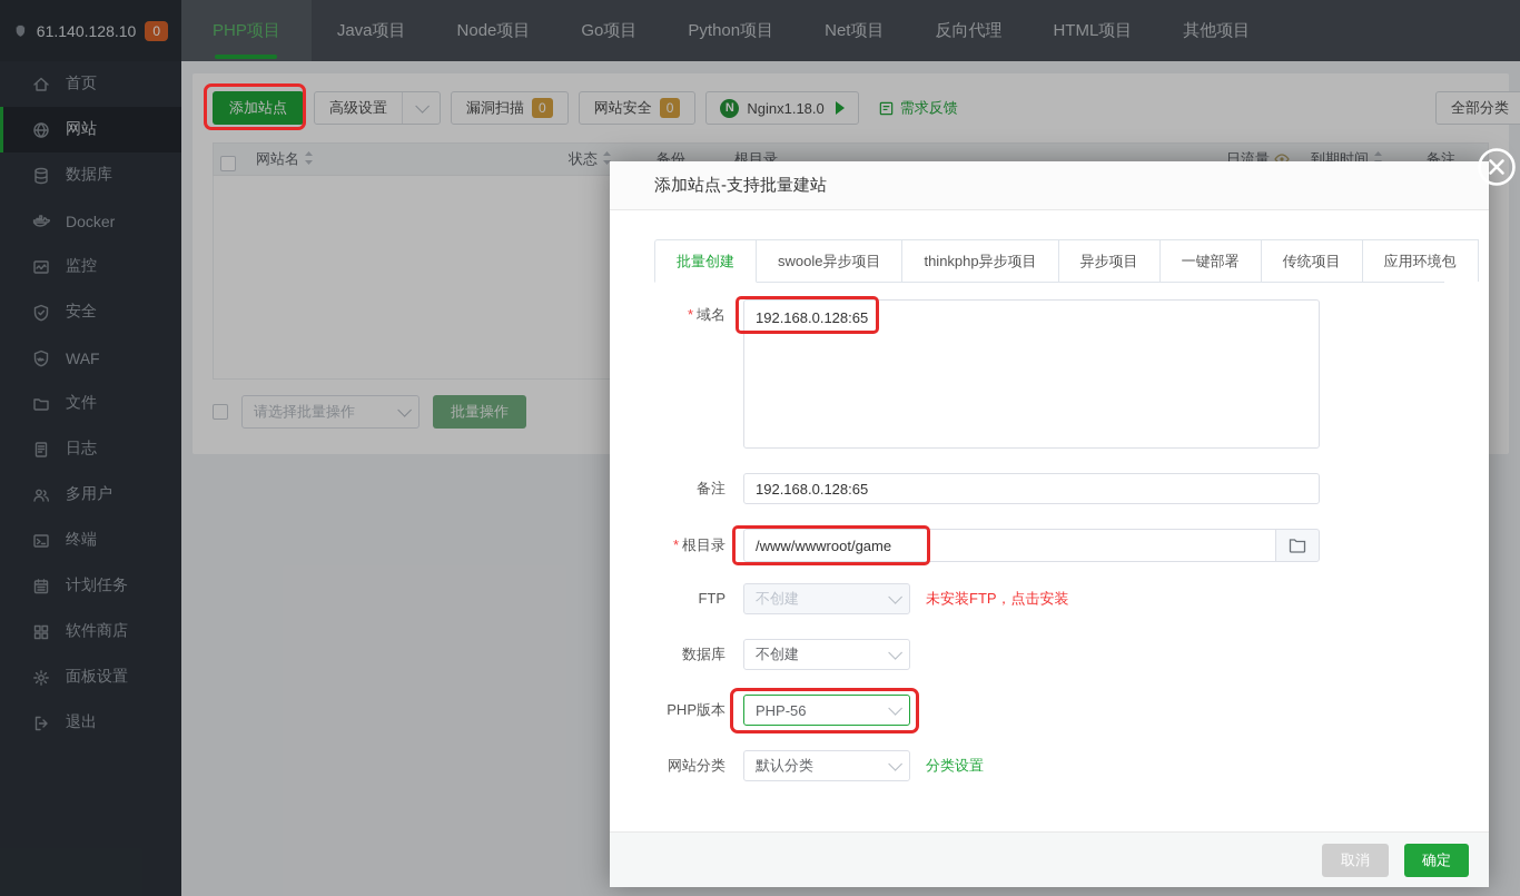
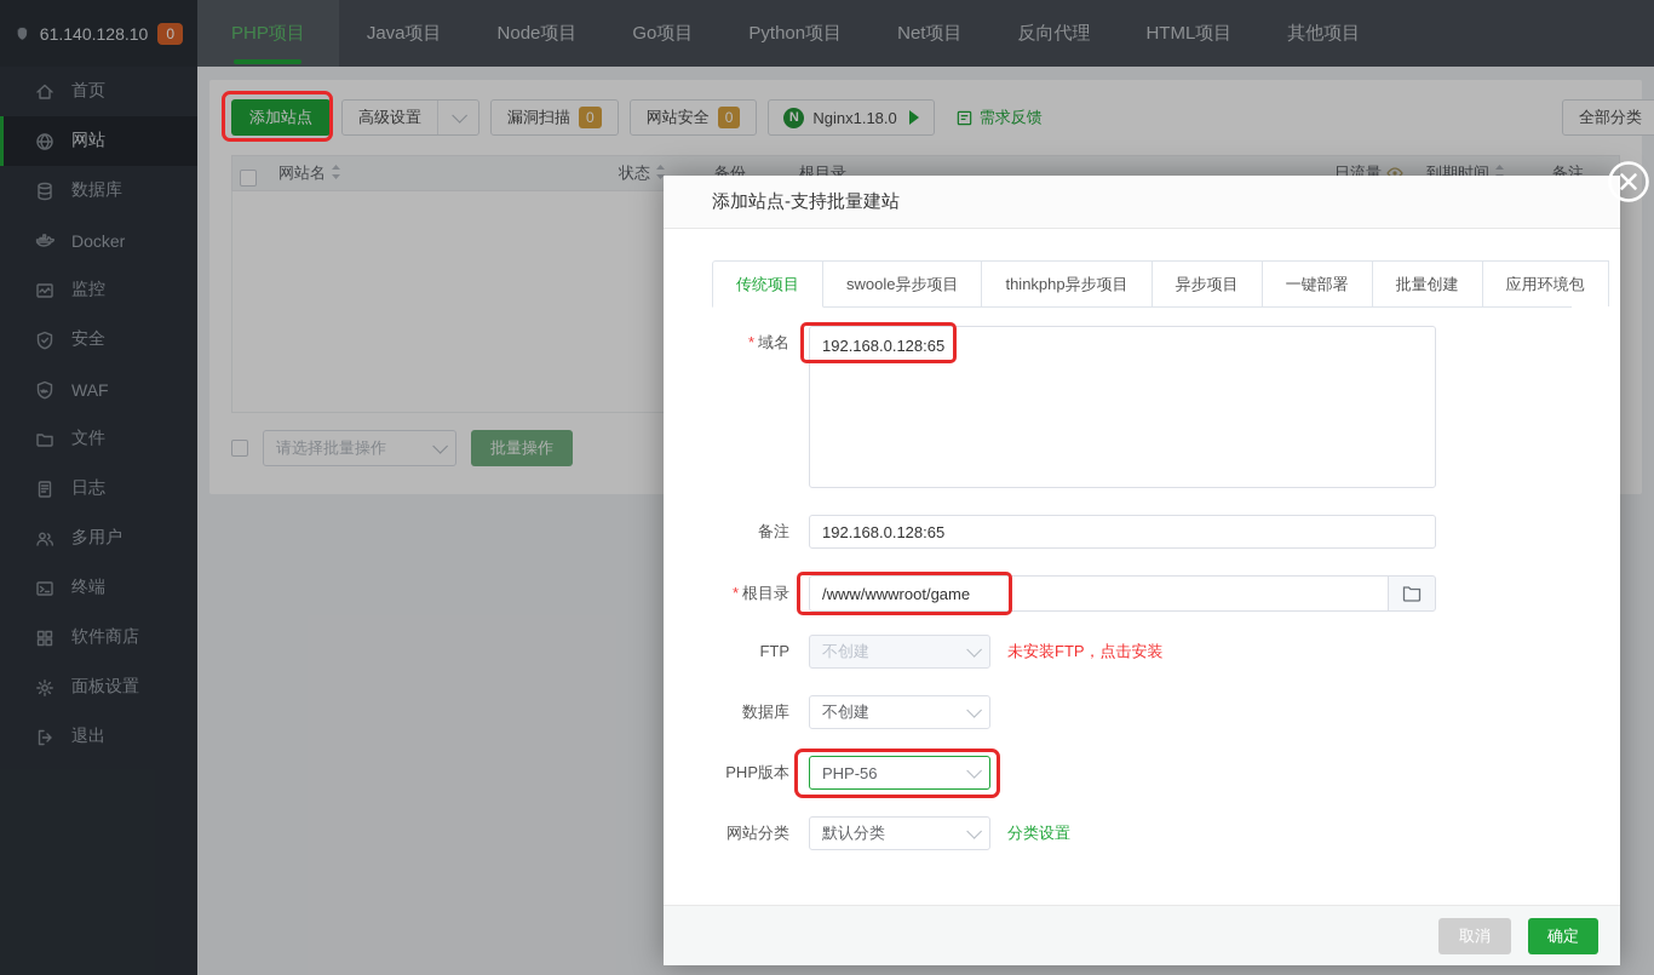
  61.140.128.10
  0
  首页
  网站
  数据库
  Docker
  监控
  安全
  WAF
  文件
  日志
  多用户
  终端
- 计划任务
  软件商店
  面板设置
  退出
  PHP项目
  Java项目
  Node项目
  Go项目
  Python项目
  Net项目
  反向代理
  HTML项目
  其他项目
  添加站点
  高级设置
  漏洞扫描
  0
  网站安全
  0
  N
  Nginx1.18.0
  需求反馈
  全部分类
  网站名
  状态
  备份
  根目录
  日流量
  到期时间
  备注
  请选择批量操作
  批量操作
  添加站点-支持批量建站
- 批量创建
+ 传统项目
  swoole异步项目
  thinkphp异步项目
  异步项目
  一键部署
- 传统项目
+ 批量创建
  应用环境包
  * 域名
  192.168.0.128:65
  备注
  192.168.0.128:65
  * 根目录
  /www/wwwroot/game
  FTP
  不创建
  未安装FTP，点击安装
  数据库
  不创建
  PHP版本
  PHP-56
  网站分类
  默认分类
  分类设置
  取消
  确定
